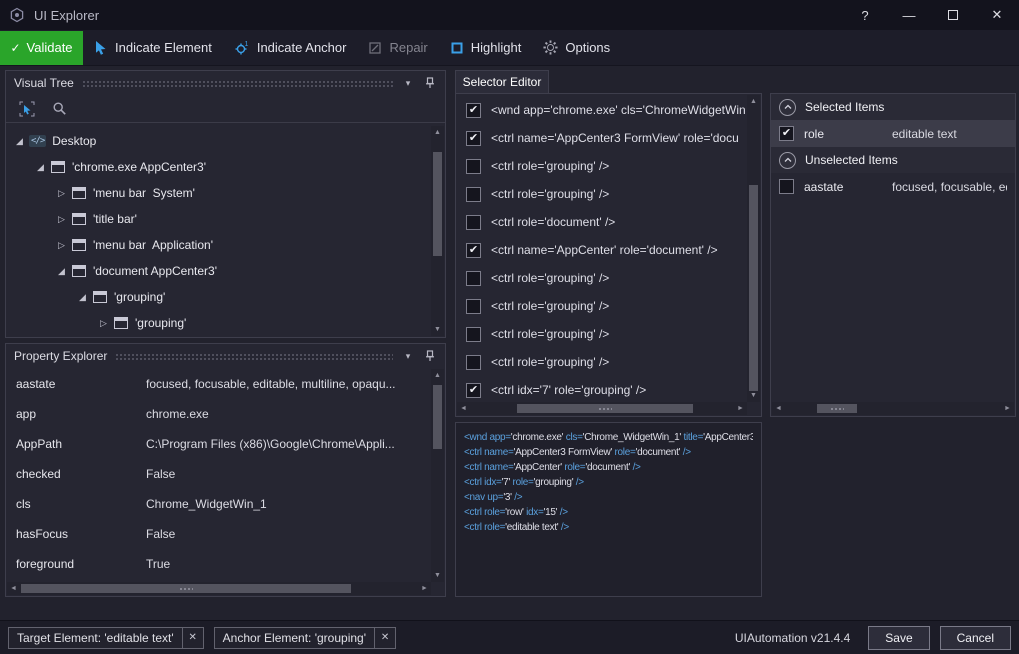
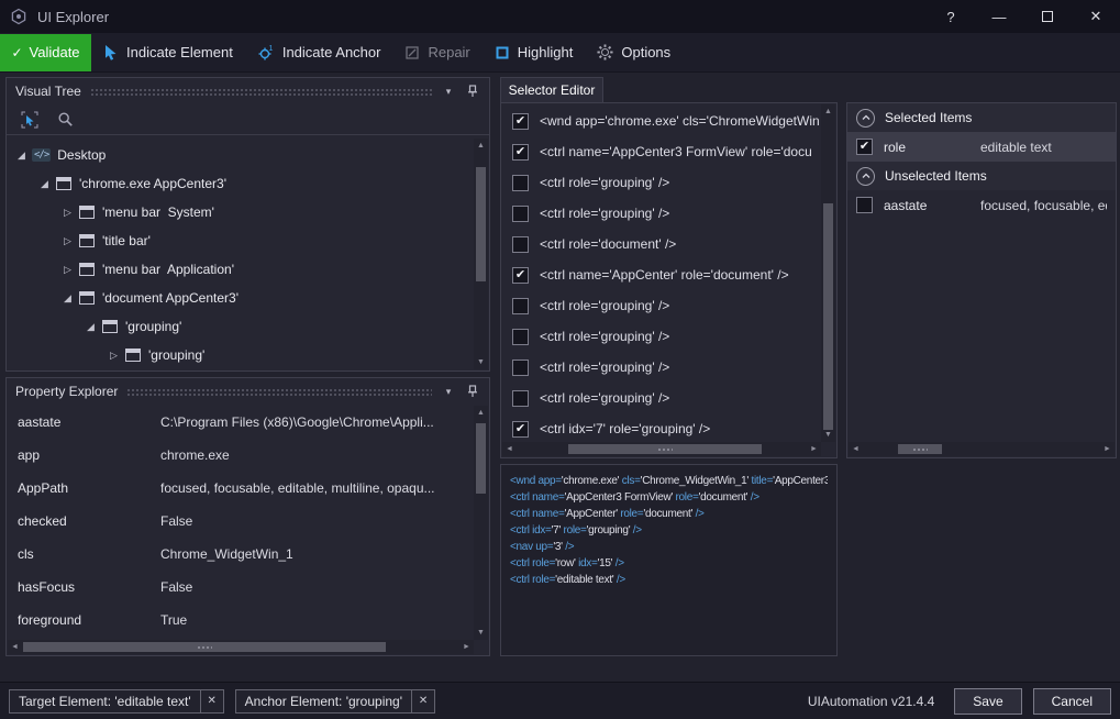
  UI Explorer
  ?
  —
  ✕
  ✓
  Validate
  Indicate Element
  Indicate Anchor
  Repair
  Highlight
  Options
  Visual Tree
  ▾
  ◢
  </>
  Desktop
  ◢
  'chrome.exe AppCenter3'
  ▷
  'menu bar System'
  ▷
  'title bar'
  ▷
  'menu bar Application'
  ◢
  'document AppCenter3'
  ◢
  'grouping'
  ▷
  'grouping'
  Property Explorer
  ▾
  aastate
- focused, focusable, editable, multiline, opaqu...
+ C:\Program Files (x86)\Google\Chrome\Appli...
  app
  chrome.exe
  AppPath
- C:\Program Files (x86)\Google\Chrome\Appli...
+ focused, focusable, editable, multiline, opaqu...
  checked
  False
  cls
  Chrome_WidgetWin_1
  hasFocus
  False
  foreground
  True
  Selector Editor
  ✔
  <wnd app='chrome.exe' cls='ChromeWidgetWin
  ✔
  <ctrl name='AppCenter3 FormView' role='docu
  <ctrl role='grouping' />
  <ctrl role='grouping' />
  <ctrl role='document' />
  ✔
  <ctrl name='AppCenter' role='document' />
  <ctrl role='grouping' />
  <ctrl role='grouping' />
  <ctrl role='grouping' />
  <ctrl role='grouping' />
  ✔
  <ctrl idx='7' role='grouping' />
  <wnd app='chrome.exe' cls='Chrome_WidgetWin_1' title='AppCenter3
  <ctrl name='AppCenter3 FormView' role='document' />
  <ctrl name='AppCenter' role='document' />
  <ctrl idx='7' role='grouping' />
  <nav up='3' />
  <ctrl role='row' idx='15' />
  <ctrl role='editable text' />
  Selected Items
  ✔
  role
  editable text
  Unselected Items
  aastate
  focused, focusable, e
  Target Element: 'editable text'
  ✕
  Anchor Element: 'grouping'
  ✕
  UIAutomation v21.4.4
  Save
  Cancel
